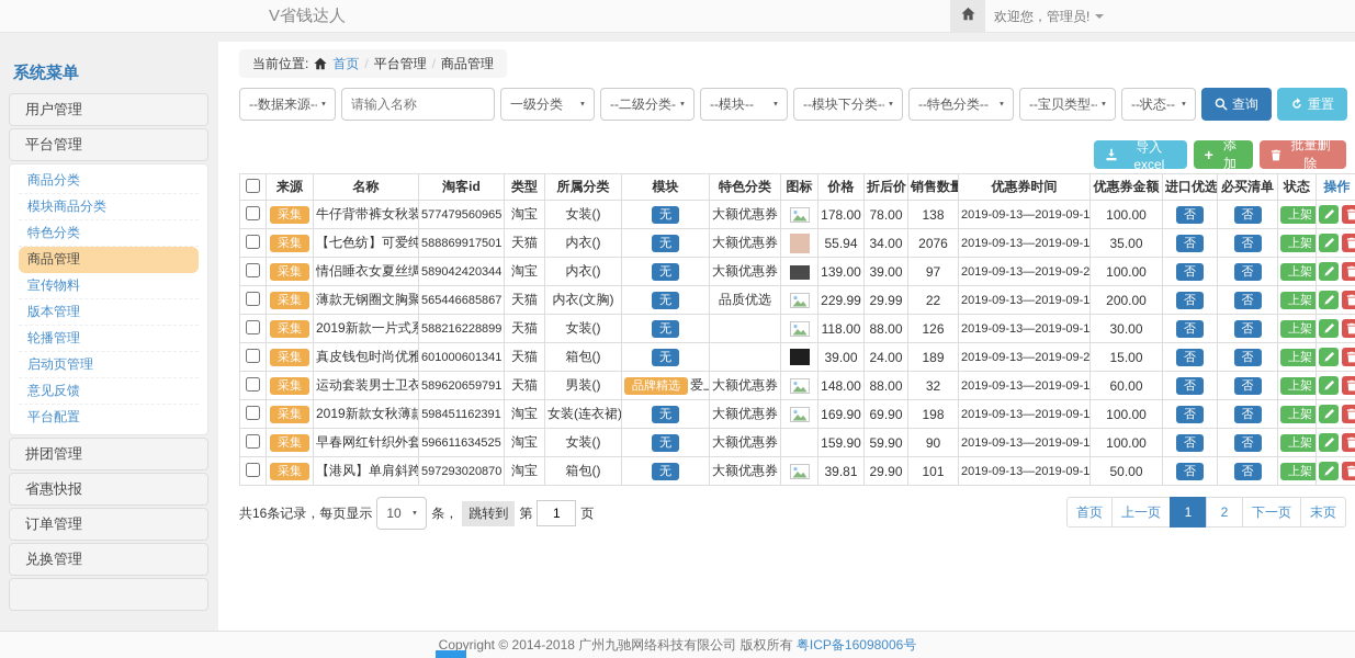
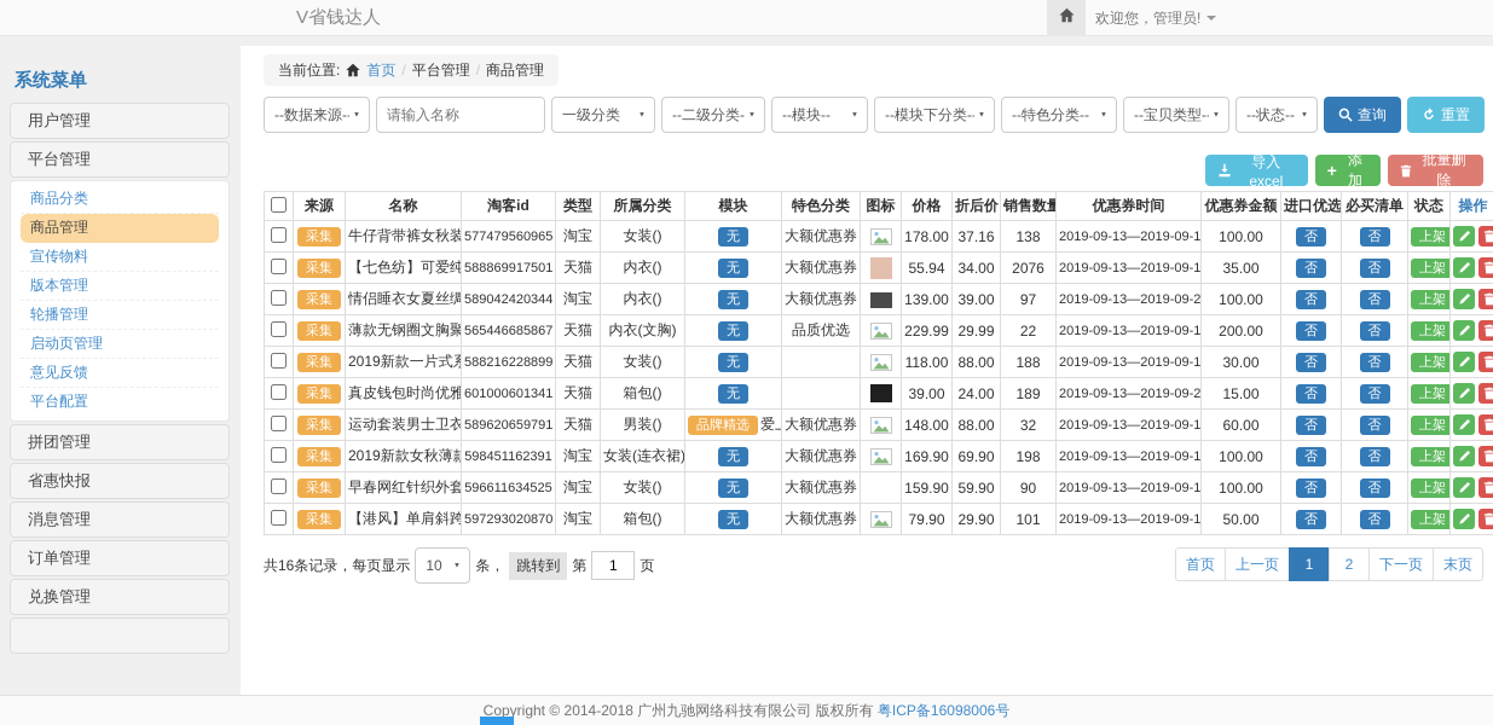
  V省钱达人
  欢迎您，管理员!
  系统菜单
  用户管理
  平台管理
  商品分类
- 模块商品分类
- 特色分类
  商品管理
  宣传物料
  版本管理
  轮播管理
  启动页管理
  意见反馈
  平台配置
  拼团管理
  省惠快报
+ 消息管理
  订单管理
  兑换管理
  当前位置:
  首页
  /
  平台管理
  /
  商品管理
  --数据来源--
  请输入名称
  一级分类
  --二级分类-
  --模块--
  --模块下分类--
  --特色分类--
  --宝贝类型--
  --状态--
  查询
  重置
  导入excel
  +
  添加
  批量删除
  	来源	名称	淘客id	类型	所属分类	模块	特色分类	图标	价格	折后价	销售数量	优惠券时间	优惠券金额	进口优选	必买清单	状态	操作
- 	采集	牛仔背带裤女秋装	577479560965	淘宝	女装()	无	大额优惠券		178.00	78.00	138	2019-09-13—2019-09-1	100.00	否	否	上架
+ 	采集	牛仔背带裤女秋装	577479560965	淘宝	女装()	无	大额优惠券		178.00	37.16	138	2019-09-13—2019-09-1	100.00	否	否	上架
  	采集	【七色纺】可爱纯	588869917501	天猫	内衣()	无	大额优惠券		55.94	34.00	2076	2019-09-13—2019-09-1	35.00	否	否	上架
  	采集	情侣睡衣女夏丝绸	589042420344	淘宝	内衣()	无	大额优惠券		139.00	39.00	97	2019-09-13—2019-09-2	100.00	否	否	上架
  	采集	薄款无钢圈文胸聚	565446685867	天猫	内衣(文胸)	无	品质优选		229.99	29.99	22	2019-09-13—2019-09-1	200.00	否	否	上架
- 	采集	2019新款一片式系	588216228899	天猫	女装()	无			118.00	88.00	126	2019-09-13—2019-09-1	30.00	否	否	上架
+ 	采集	2019新款一片式系	588216228899	天猫	女装()	无			118.00	88.00	188	2019-09-13—2019-09-1	30.00	否	否	上架
  	采集	真皮钱包时尚优雅	601000601341	天猫	箱包()	无			39.00	24.00	189	2019-09-13—2019-09-2	15.00	否	否	上架
  	采集	运动套装男士卫衣	589620659791	天猫	男装()	品牌精选 爱	大额优惠券		148.00	88.00	32	2019-09-13—2019-09-1	60.00	否	否	上架
  	采集	2019新款女秋薄款	598451162391	淘宝	女装(连衣裙)	无	大额优惠券		169.90	69.90	198	2019-09-13—2019-09-1	100.00	否	否	上架
  	采集	早春网红针织外套	596611634525	淘宝	女装()	无	大额优惠券		159.90	59.90	90	2019-09-13—2019-09-1	100.00	否	否	上架
- 	采集	【港风】单肩斜跨	597293020870	淘宝	箱包()	无	大额优惠券		39.81	29.90	101	2019-09-13—2019-09-1	50.00	否	否	上架
+ 	采集	【港风】单肩斜跨	597293020870	淘宝	箱包()	无	大额优惠券		79.90	29.90	101	2019-09-13—2019-09-1	50.00	否	否	上架
  共16条记录，每页显示
  10
  条，
  跳转到
  第
  1
  页
  首页
  上一页
  1
  2
  下一页
  末页
  Copyright © 2014-2018 广州九驰网络科技有限公司 版权所有 粤ICP备16098006号
